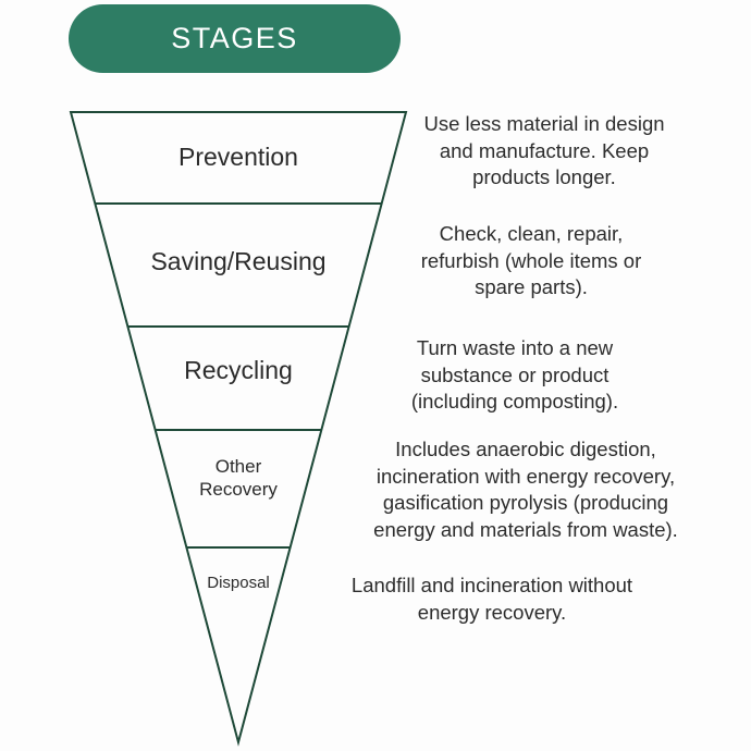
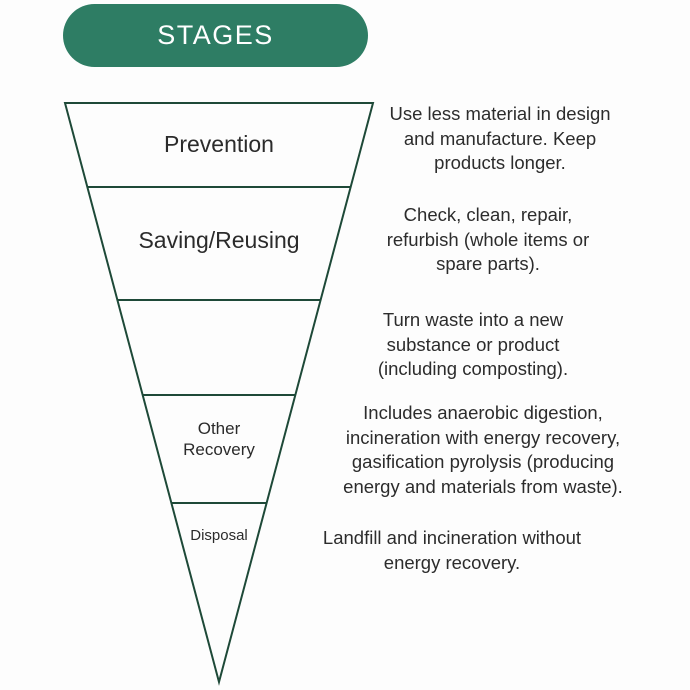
  STAGES
  Prevention
  Saving/Reusing
- Recycling
  Other
  Recovery
  Disposal
  Use less material in design
  and manufacture. Keep
  products longer.
  Check, clean, repair,
  refurbish (whole items or
  spare parts).
  Turn waste into a new
  substance or product
  (including composting).
  Includes anaerobic digestion,
  incineration with energy recovery,
  gasification pyrolysis (producing
  energy and materials from waste).
  Landfill and incineration without
  energy recovery.
